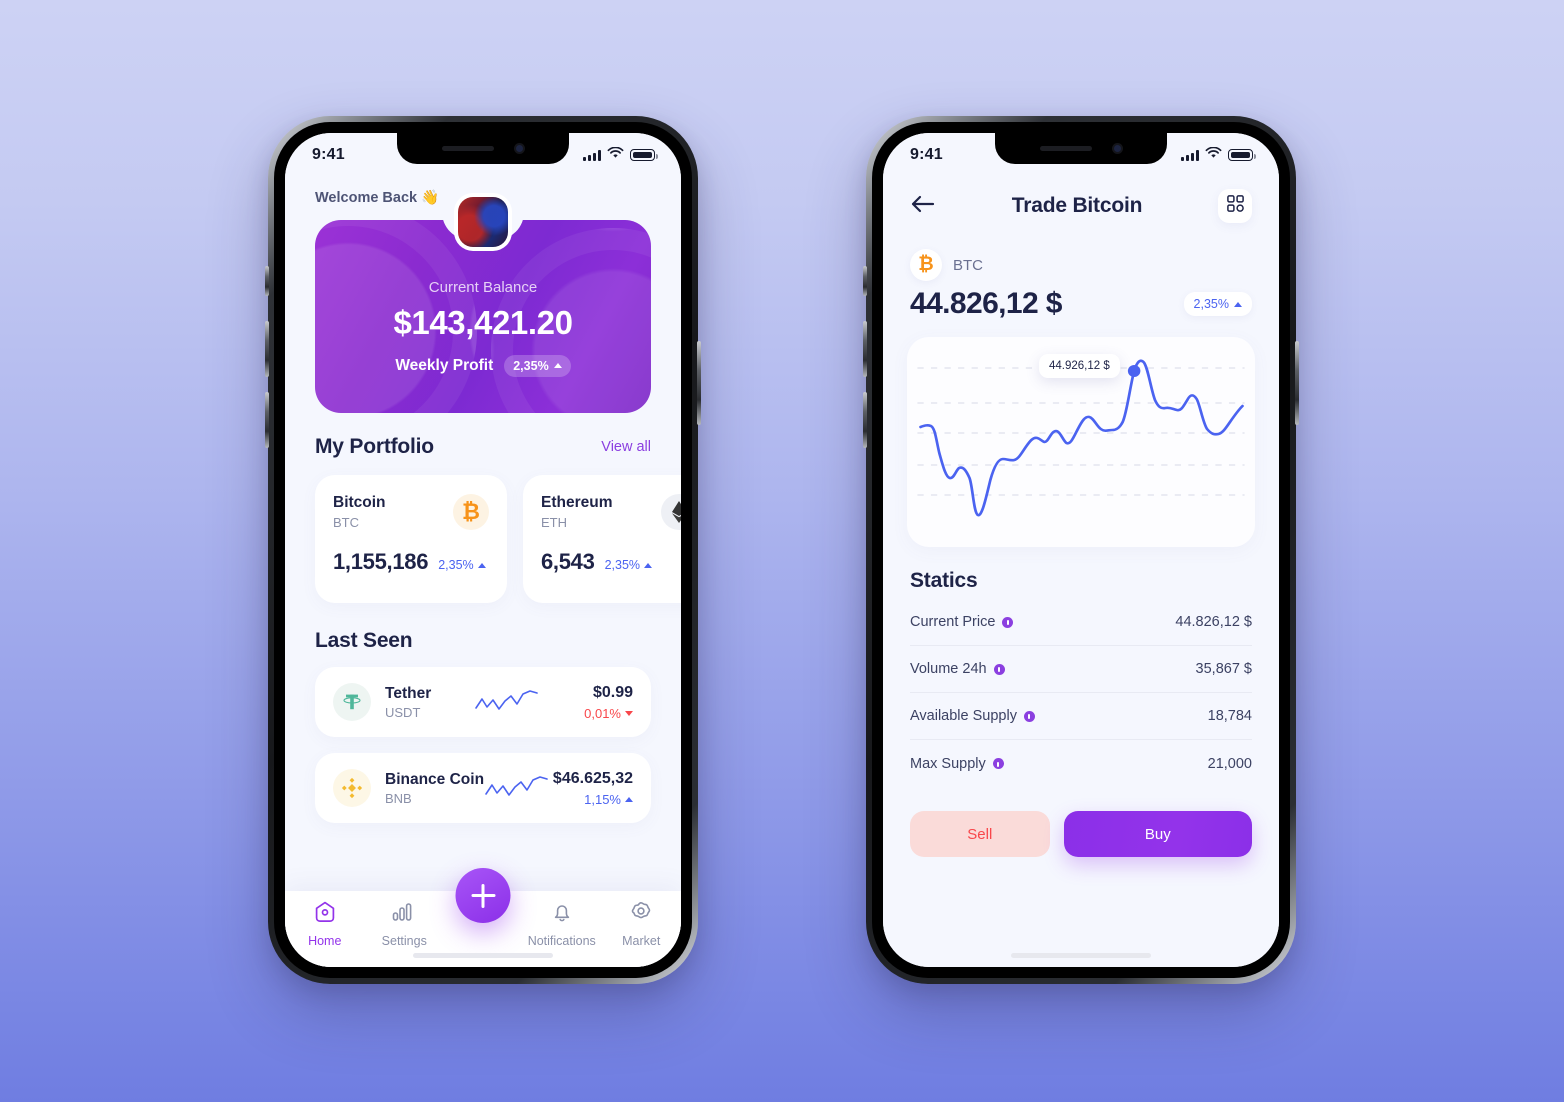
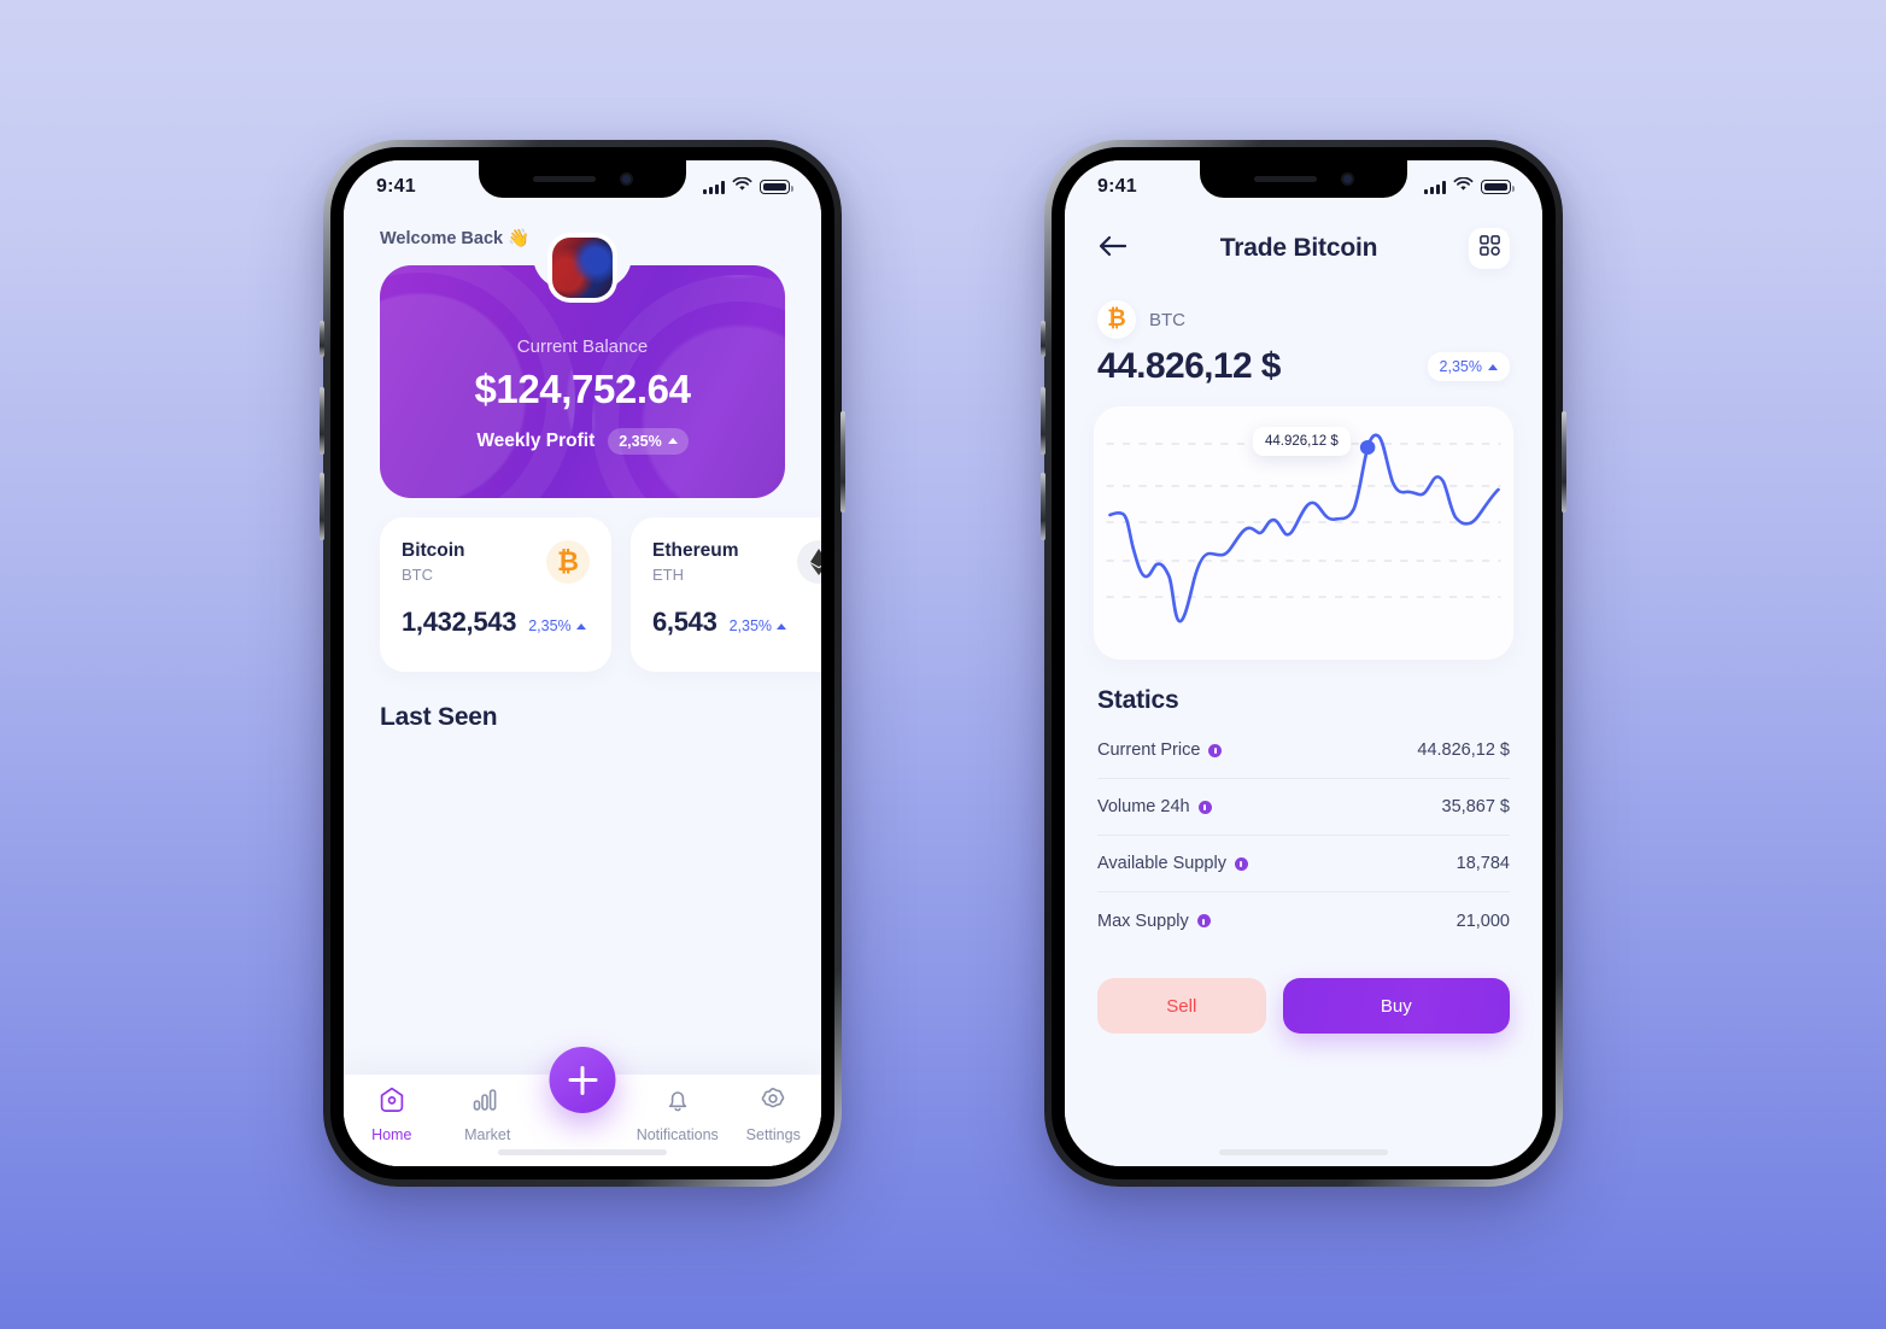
  9:41
  Welcome Back 👋
  Current Balance
- $143,421.20
+ $124,752.64
  Weekly Profit
  2,35%
- My Portfolio
- View all
  Bitcoin
  BTC
  ₿
- 1,155,186
+ 1,432,543
  2,35%
  Ethereum
  ETH
  6,543
  2,35%
  Last Seen
- Tether
- USDT
- $0.99
- 0,01%
- Binance Coin
- BNB
- $46.625,32
- 1,15%
  Home
- Settings
+ Market
  Notifications
- Market
+ Settings
  9:41
  Trade Bitcoin
  ₿
  BTC
  44.826,12 $
  2,35%
  44.926,12 $
  Statics
  Current Price
  44.826,12 $
  Volume 24h
  35,867 $
  Available Supply
  18,784
  Max Supply
  21,000
  Sell
  Buy
